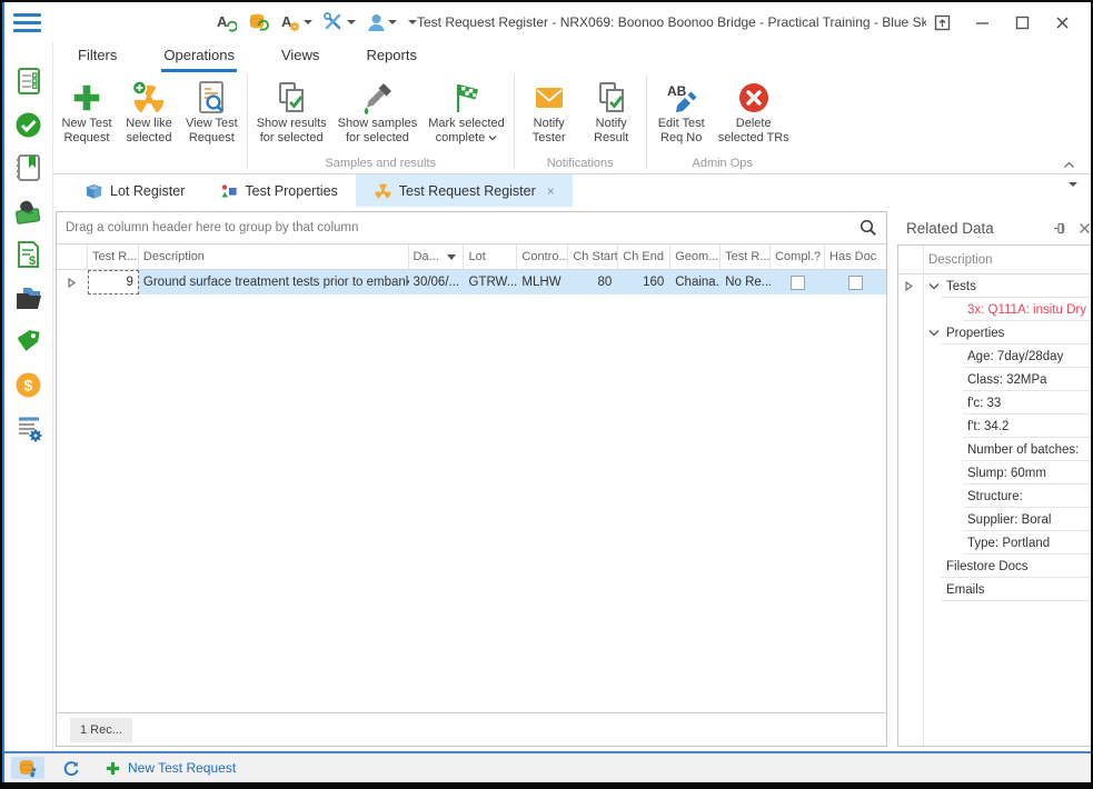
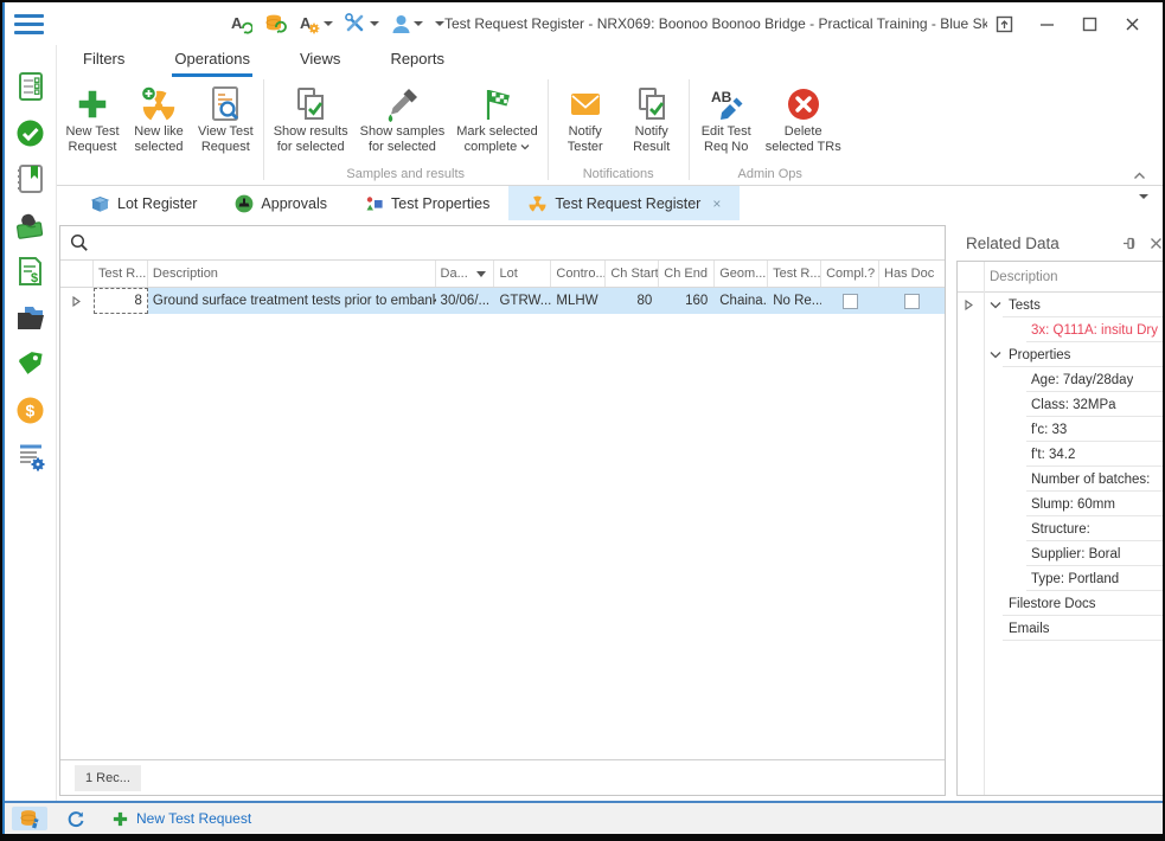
  A
  A
  Test Request Register - NRX069: Boonoo Boonoo Bridge - Practical Training - Blue Sk
  $
  $
  Filters
  Operations
  Views
  Reports
  New Test
  Request
  New like
  selected
  View Test
  Request
  Show results
  for selected
  Show samples
  for selected
  Mark selected
  complete
  Samples and results
  Notify
  Tester
  Notify
  Result
  Notifications
  AB
  Edit Test
  Req No
  Delete
  selected TRs
  Admin Ops
  Lot Register
+ Approvals
  Test Properties
  Test Request Register
  ×
- Drag a column header here to group by that column
  Test R...
  Description
  Da...
  Lot
  Contro...
  Ch Start
  Ch End
  Geom...
  Test R...
  Compl.?
  Has Doc
- 9
+ 8
  Ground surface treatment tests prior to emban
  30/06/...
  GTRW...
  MLHW
  80
  160
  Chaina.
  No Re..
  1 Rec...
  Related Data
  Description
  Tests
  3x: Q111A: insitu Dry
  Properties
  Age: 7day/28day
  Class: 32MPa
  f'c: 33
  f't: 34.2
  Number of batches:
  Slump: 60mm
  Structure:
  Supplier: Boral
  Type: Portland
  Filestore Docs
  Emails
  New Test Request
